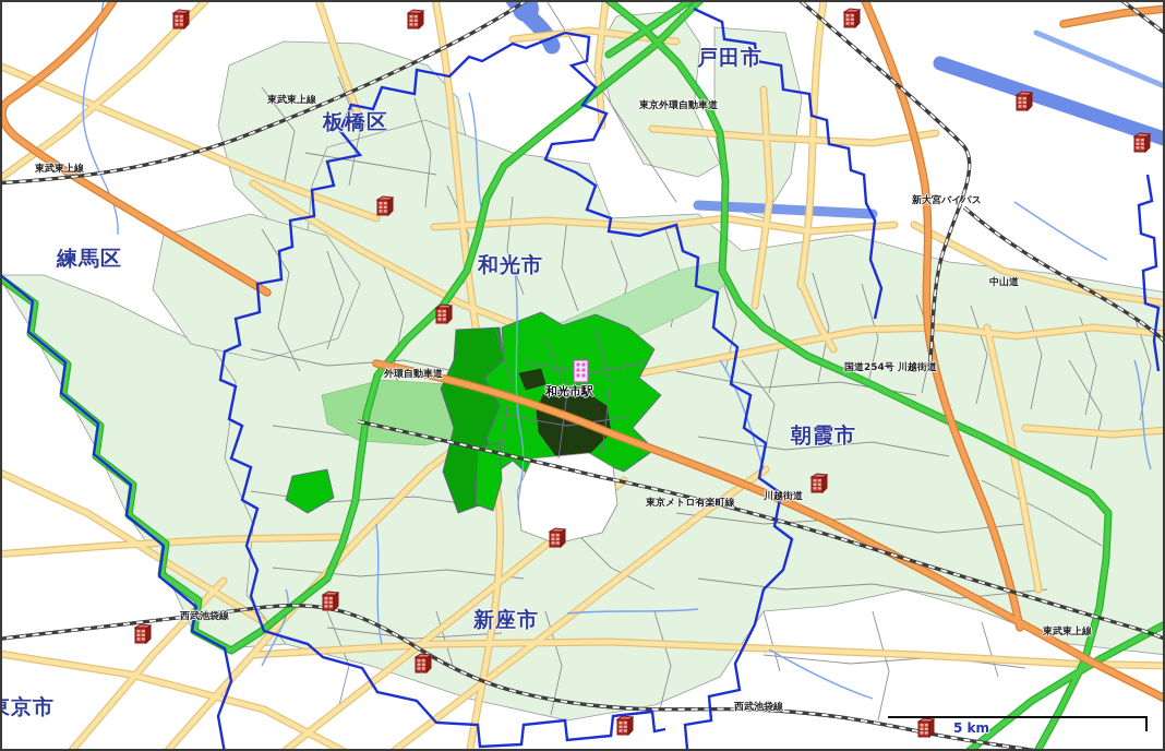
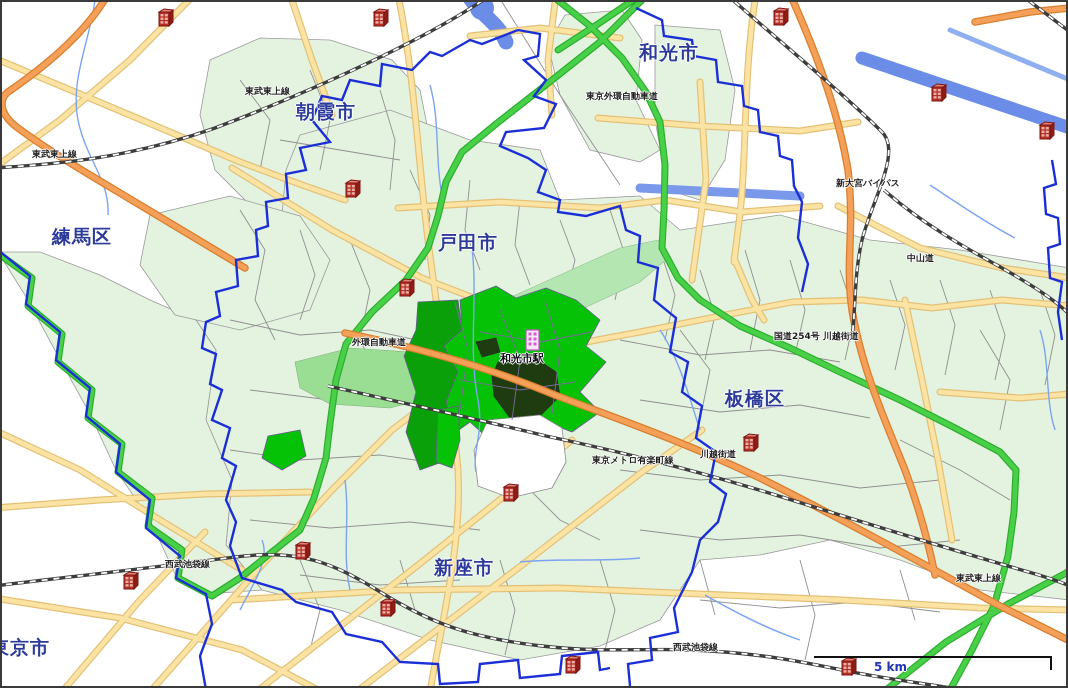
- 戸田市
+ 和光市
- 板橋区
+ 朝霞市
- 和光市
+ 戸田市
  練馬区
- 朝霞市
+ 板橋区
  新座市
  和光市駅
  東武東上線
  東武東上線
  東京外環自動車道
  国道254号 川越街道
  外環自動車道
  東京メトロ有楽町線
  川越街道
  西武池袋線
  西武池袋線
  中山道
  新大宮バイパス
  東武東上線
  5 km
